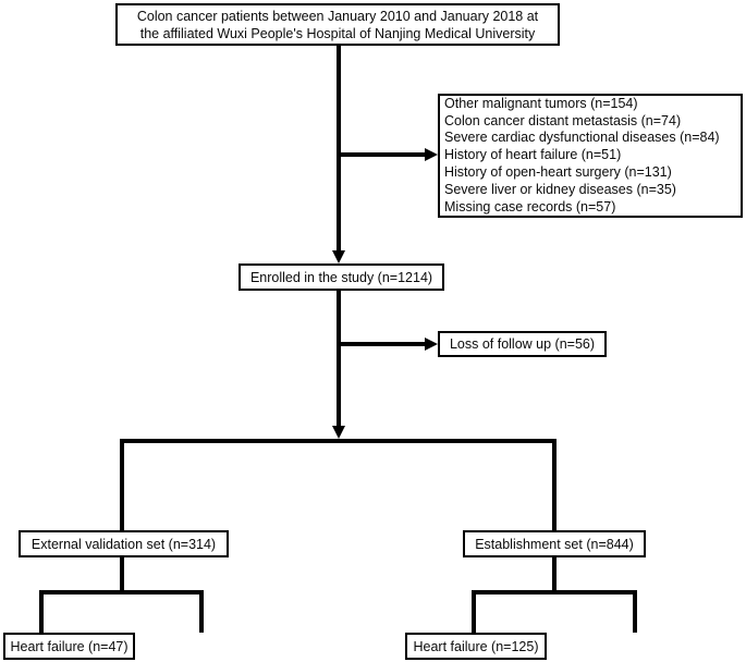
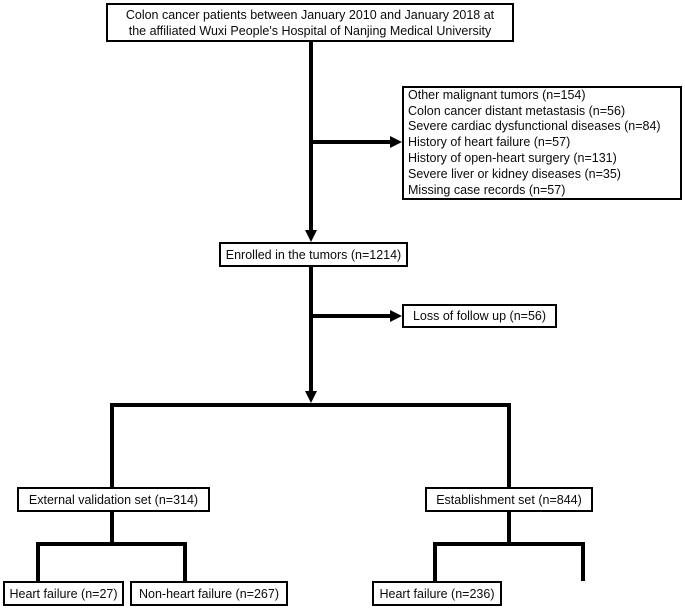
  Colon cancer patients between January 2010 and January 2018 at
  the affiliated Wuxi People's Hospital of Nanjing Medical University
  Other malignant tumors (n=154)
- Colon cancer distant metastasis (n=74)
+ Colon cancer distant metastasis (n=56)
  Severe cardiac dysfunctional diseases (n=84)
- History of heart failure (n=51)
+ History of heart failure (n=57)
  History of open-heart surgery (n=131)
  Severe liver or kidney diseases (n=35)
  Missing case records (n=57)
- Enrolled in the study (n=1214)
+ Enrolled in the tumors (n=1214)
  Loss of follow up (n=56)
  External validation set (n=314)
  Establishment set (n=844)
- Heart failure (n=47)
+ Heart failure (n=27)
+ Non-heart failure (n=267)
- Heart failure (n=125)
+ Heart failure (n=236)
